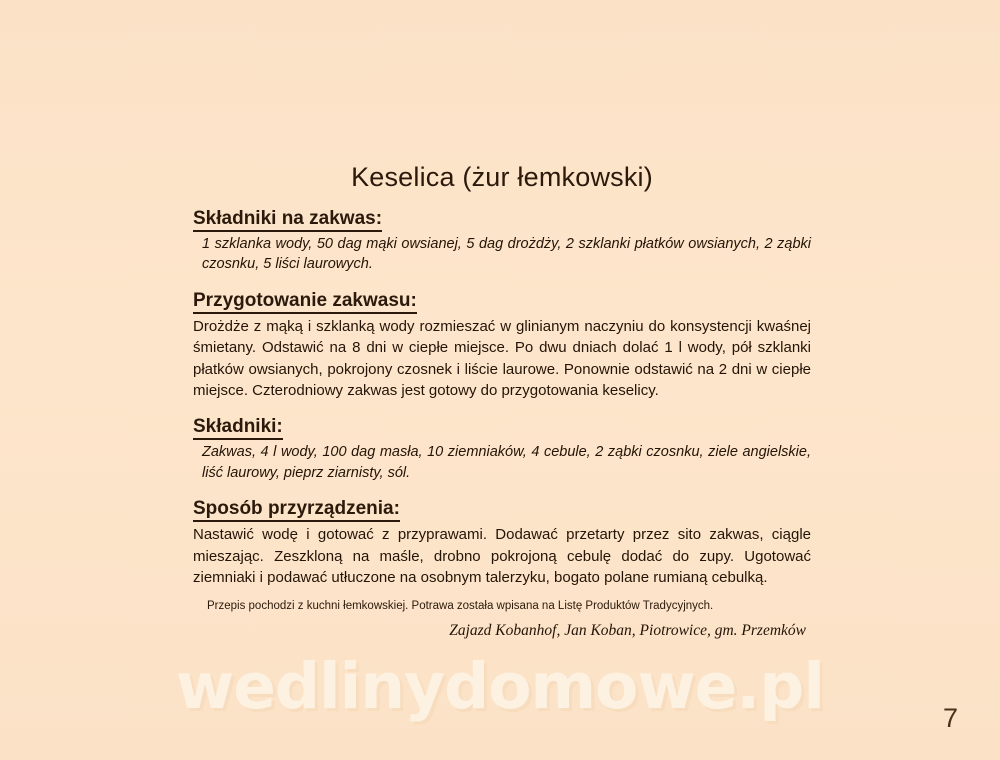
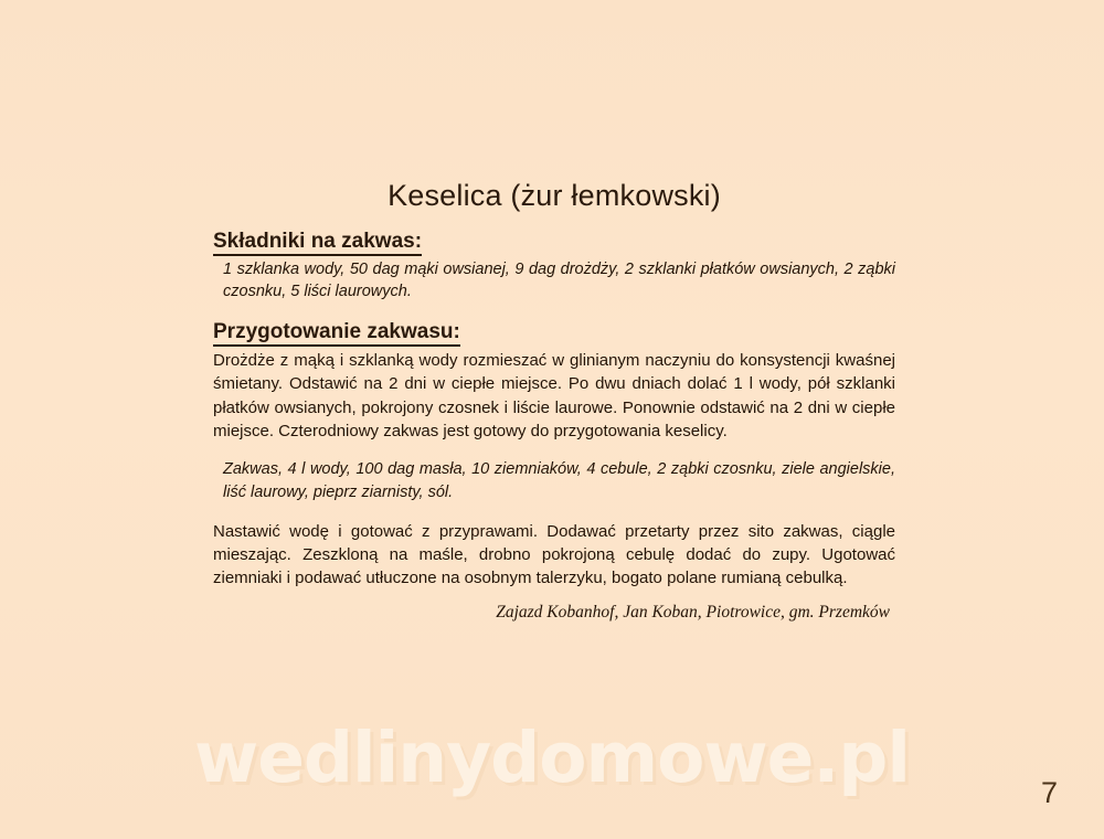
  wedlinydomowe.pl
  Keselica (żur łemkowski)
  Składniki na zakwas:
- 1 szklanka wody, 50 dag mąki owsianej, 5 dag drożdży, 2 szklanki płatków owsianych, 2 ząbki czosnku, 5 liści laurowych.
+ 1 szklanka wody, 50 dag mąki owsianej, 9 dag drożdży, 2 szklanki płatków owsianych, 2 ząbki czosnku, 5 liści laurowych.
  Przygotowanie zakwasu:
- Drożdże z mąką i szklanką wody rozmieszać w glinianym naczyniu do konsystencji kwaśnej śmietany. Odstawić na 8 dni w ciepłe miejsce. Po dwu dniach dolać 1 l wody, pół szklanki płatków owsianych, pokrojony czosnek i liście laurowe. Ponownie odstawić na 2 dni w ciepłe miejsce. Czterodniowy zakwas jest gotowy do przygotowania keselicy.
+ Drożdże z mąką i szklanką wody rozmieszać w glinianym naczyniu do konsystencji kwaśnej śmietany. Odstawić na 2 dni w ciepłe miejsce. Po dwu dniach dolać 1 l wody, pół szklanki płatków owsianych, pokrojony czosnek i liście laurowe. Ponownie odstawić na 2 dni w ciepłe miejsce. Czterodniowy zakwas jest gotowy do przygotowania keselicy.
- Składniki:
  Zakwas, 4 l wody, 100 dag masła, 10 ziemniaków, 4 cebule, 2 ząbki czosnku, ziele angielskie, liść laurowy, pieprz ziarnisty, sól.
- Sposób przyrządzenia:
  Nastawić wodę i gotować z przyprawami. Dodawać przetarty przez sito zakwas, ciągle mieszając. Zeszkloną na maśle, drobno pokrojoną cebulę dodać do zupy. Ugotować ziemniaki i podawać utłuczone na osobnym talerzyku, bogato polane rumianą cebulką.
- Przepis pochodzi z kuchni łemkowskiej. Potrawa została wpisana na Listę Produktów Tradycyjnych.
  Zajazd Kobanhof, Jan Koban, Piotrowice, gm. Przemków
  7
